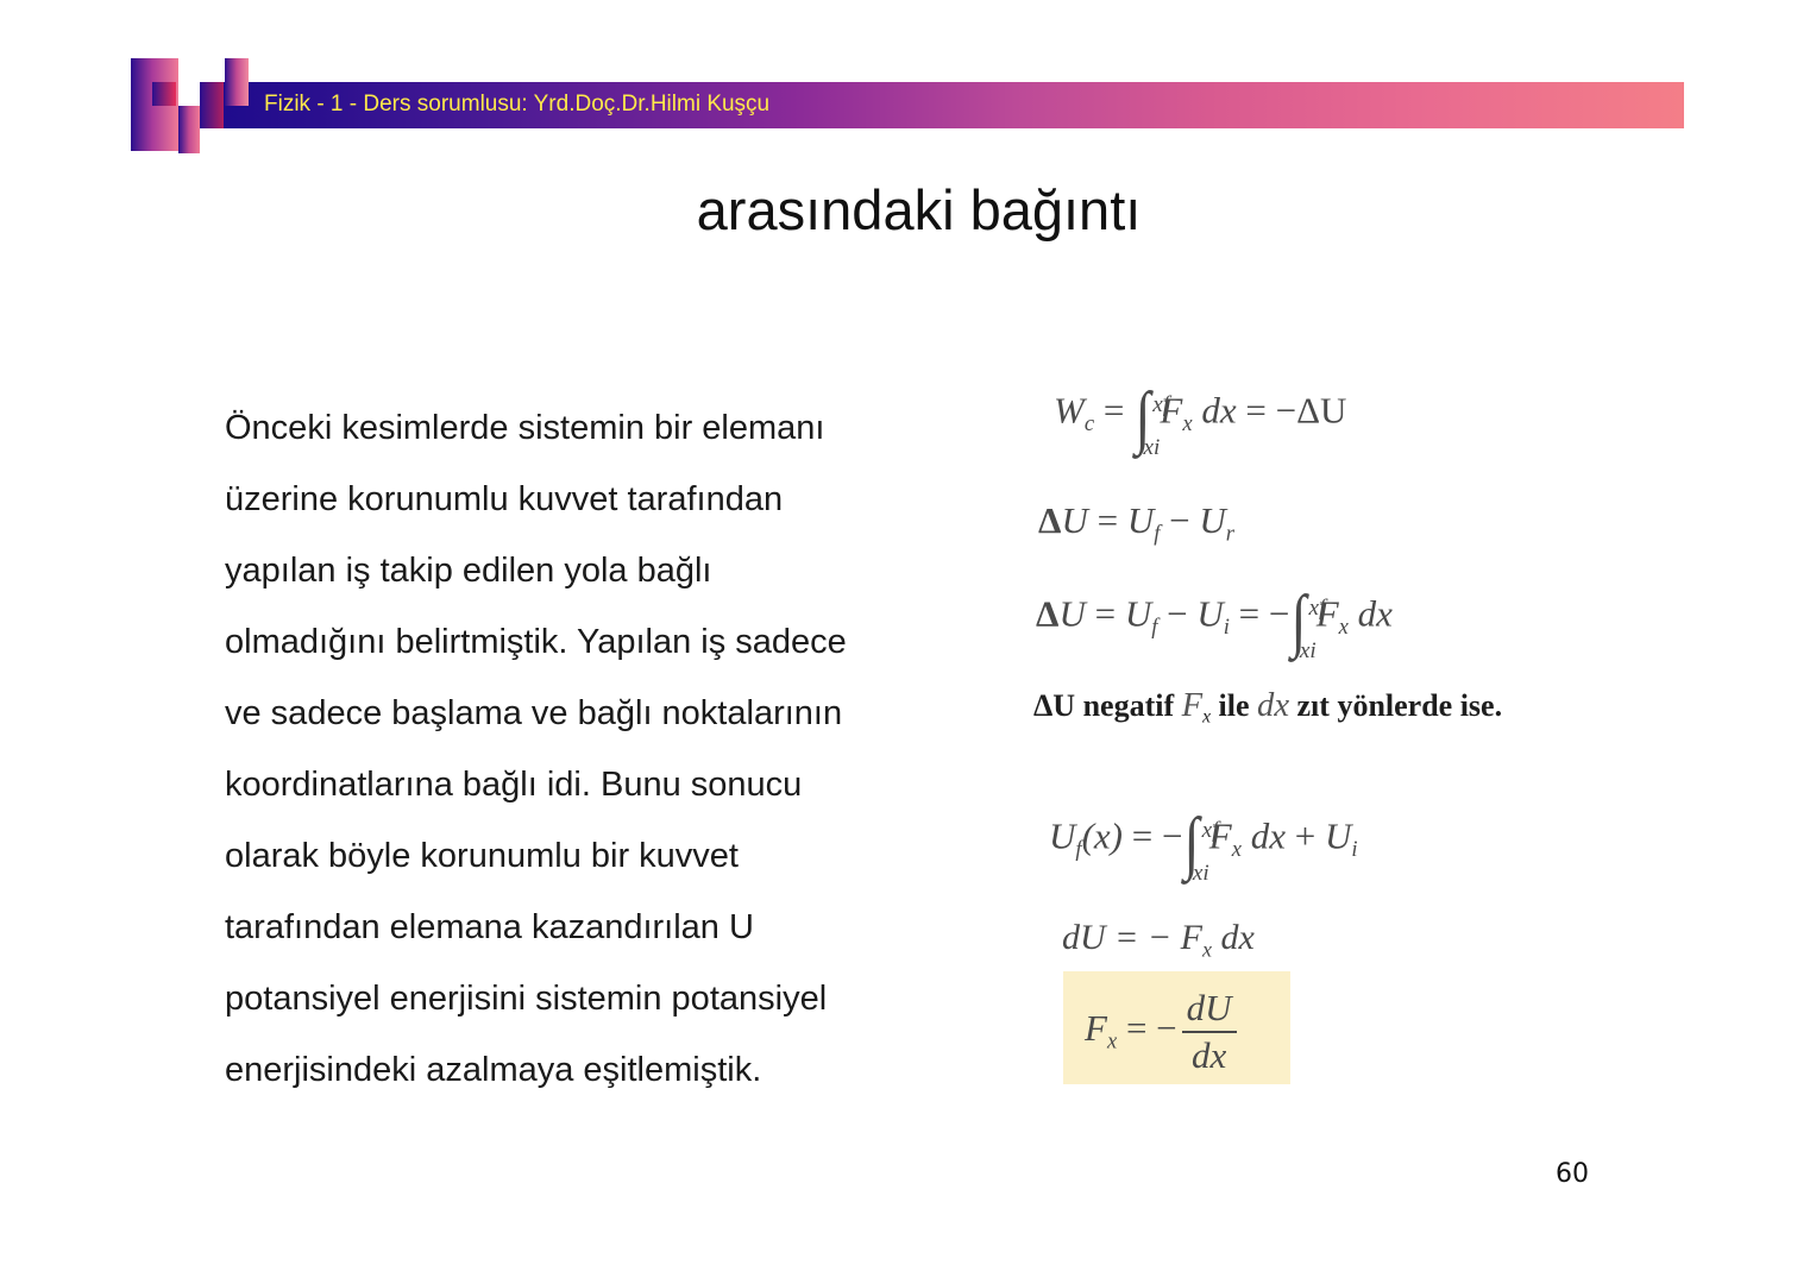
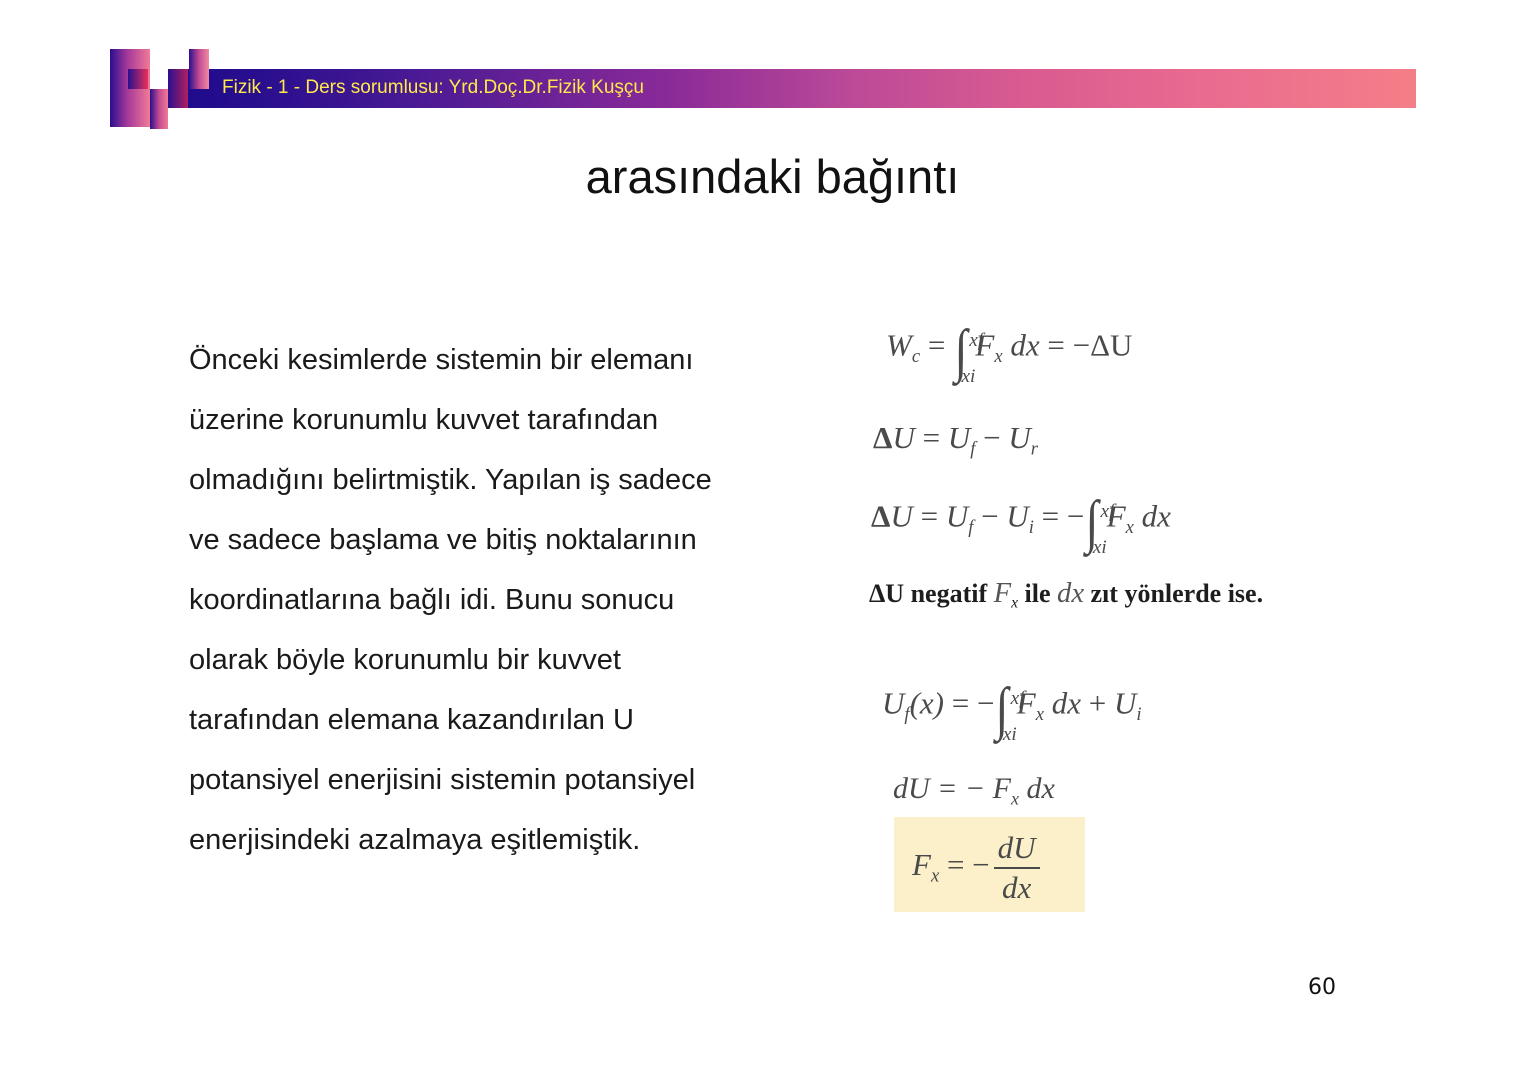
- Fizik - 1 - Ders sorumlusu: Yrd.Doç.Dr.Hilmi Kuşçu
+ Fizik - 1 - Ders sorumlusu: Yrd.Doç.Dr.Fizik Kuşçu
  arasındaki bağıntı
  Önceki kesimlerde sistemin bir elemanı
  üzerine korunumlu kuvvet tarafından
- yapılan iş takip edilen yola bağlı
  olmadığını belirtmiştik. Yapılan iş sadece
- ve sadece başlama ve bağlı noktalarının
+ ve sadece başlama ve bitiş noktalarının
  koordinatlarına bağlı idi. Bunu sonucu
  olarak böyle korunumlu bir kuvvet
  tarafından elemana kazandırılan U
  potansiyel enerjisini sistemin potansiyel
  enerjisindeki azalmaya eşitlemiştik.
  Wc = ∫
  xf
  xi
  Fx dx = −ΔU
  ΔU = Uf − Ur
  ΔU = Uf − Ui = −∫
  xf
  xi
  Fx dx
  ΔU negatif Fx ile dx zıt yönlerde ise.
  Uf(x) = −∫
  xf
  xi
  Fx dx + Ui
  dU = − Fx dx
  Fx = −
  dU
  dx
  60
